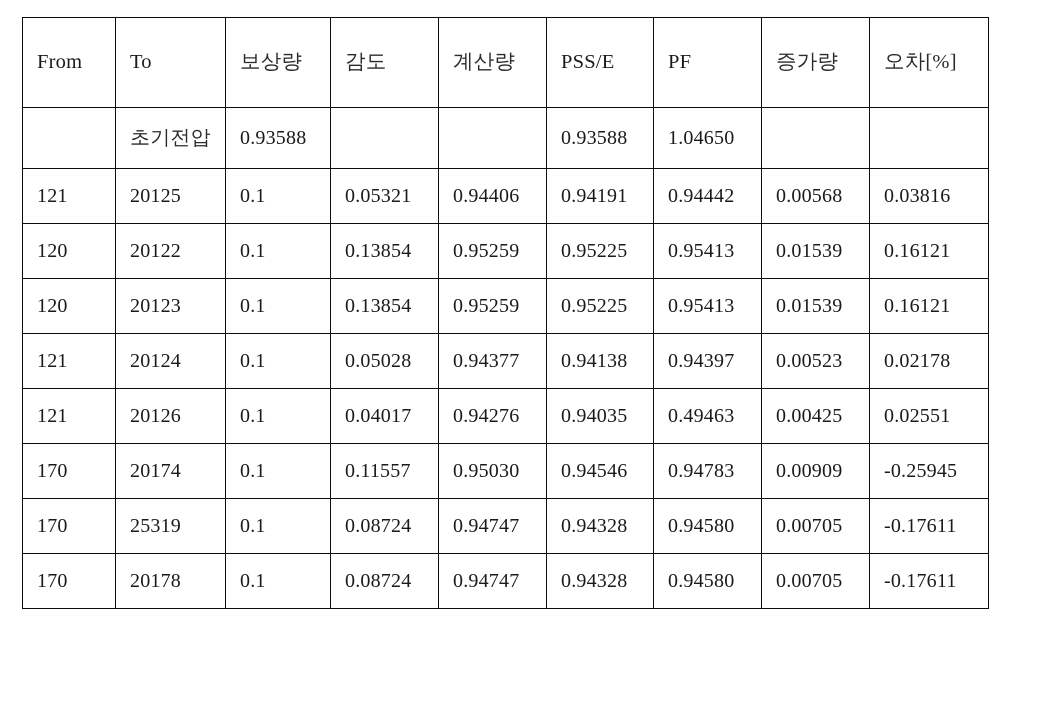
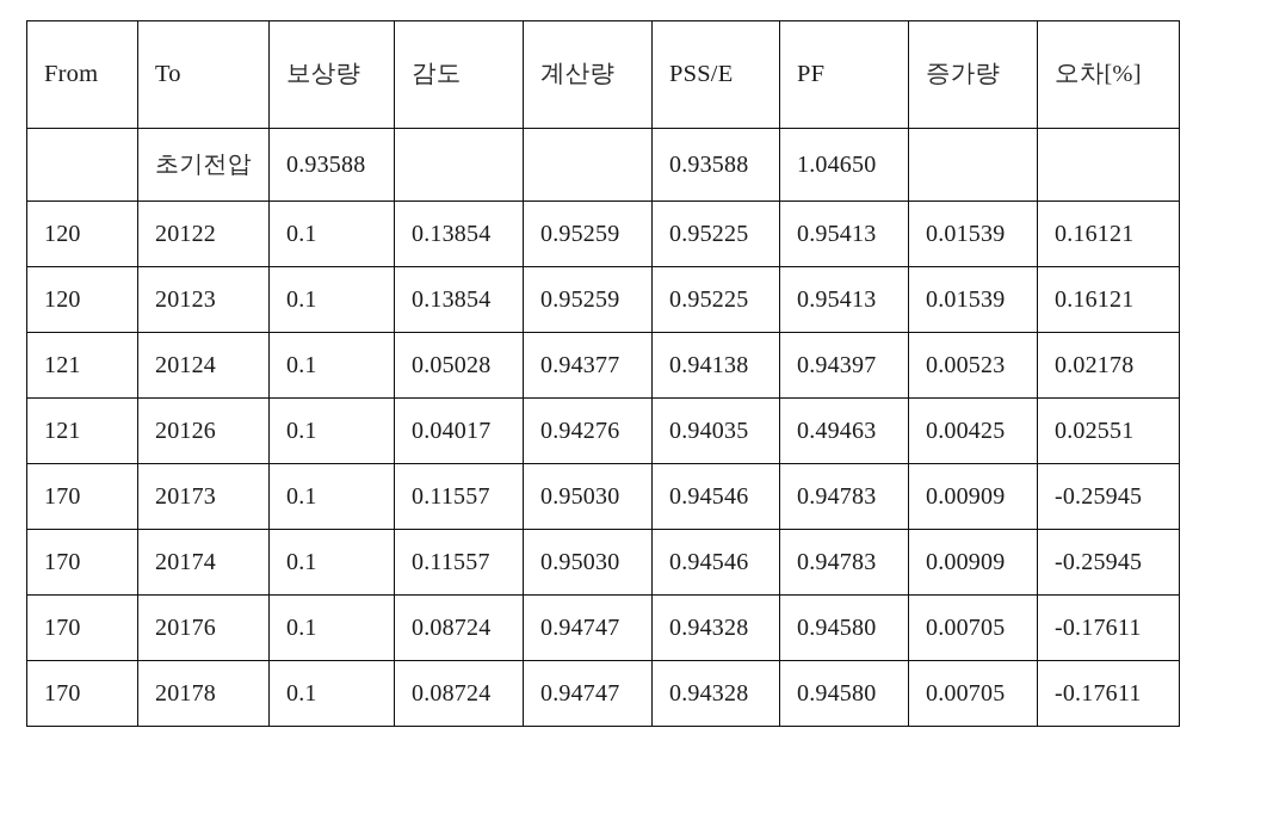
  From	To	보상량	감도	계산량	PSS/E	PF	증가량	오차[%]
  	초기전압	0.93588			0.93588	1.04650
- 121	20125	0.1	0.05321	0.94406	0.94191	0.94442	0.00568	0.03816
  120	20122	0.1	0.13854	0.95259	0.95225	0.95413	0.01539	0.16121
  120	20123	0.1	0.13854	0.95259	0.95225	0.95413	0.01539	0.16121
  121	20124	0.1	0.05028	0.94377	0.94138	0.94397	0.00523	0.02178
  121	20126	0.1	0.04017	0.94276	0.94035	0.49463	0.00425	0.02551
+ 170	20173	0.1	0.11557	0.95030	0.94546	0.94783	0.00909	-0.25945
  170	20174	0.1	0.11557	0.95030	0.94546	0.94783	0.00909	-0.25945
- 170	25319	0.1	0.08724	0.94747	0.94328	0.94580	0.00705	-0.17611
+ 170	20176	0.1	0.08724	0.94747	0.94328	0.94580	0.00705	-0.17611
  170	20178	0.1	0.08724	0.94747	0.94328	0.94580	0.00705	-0.17611
